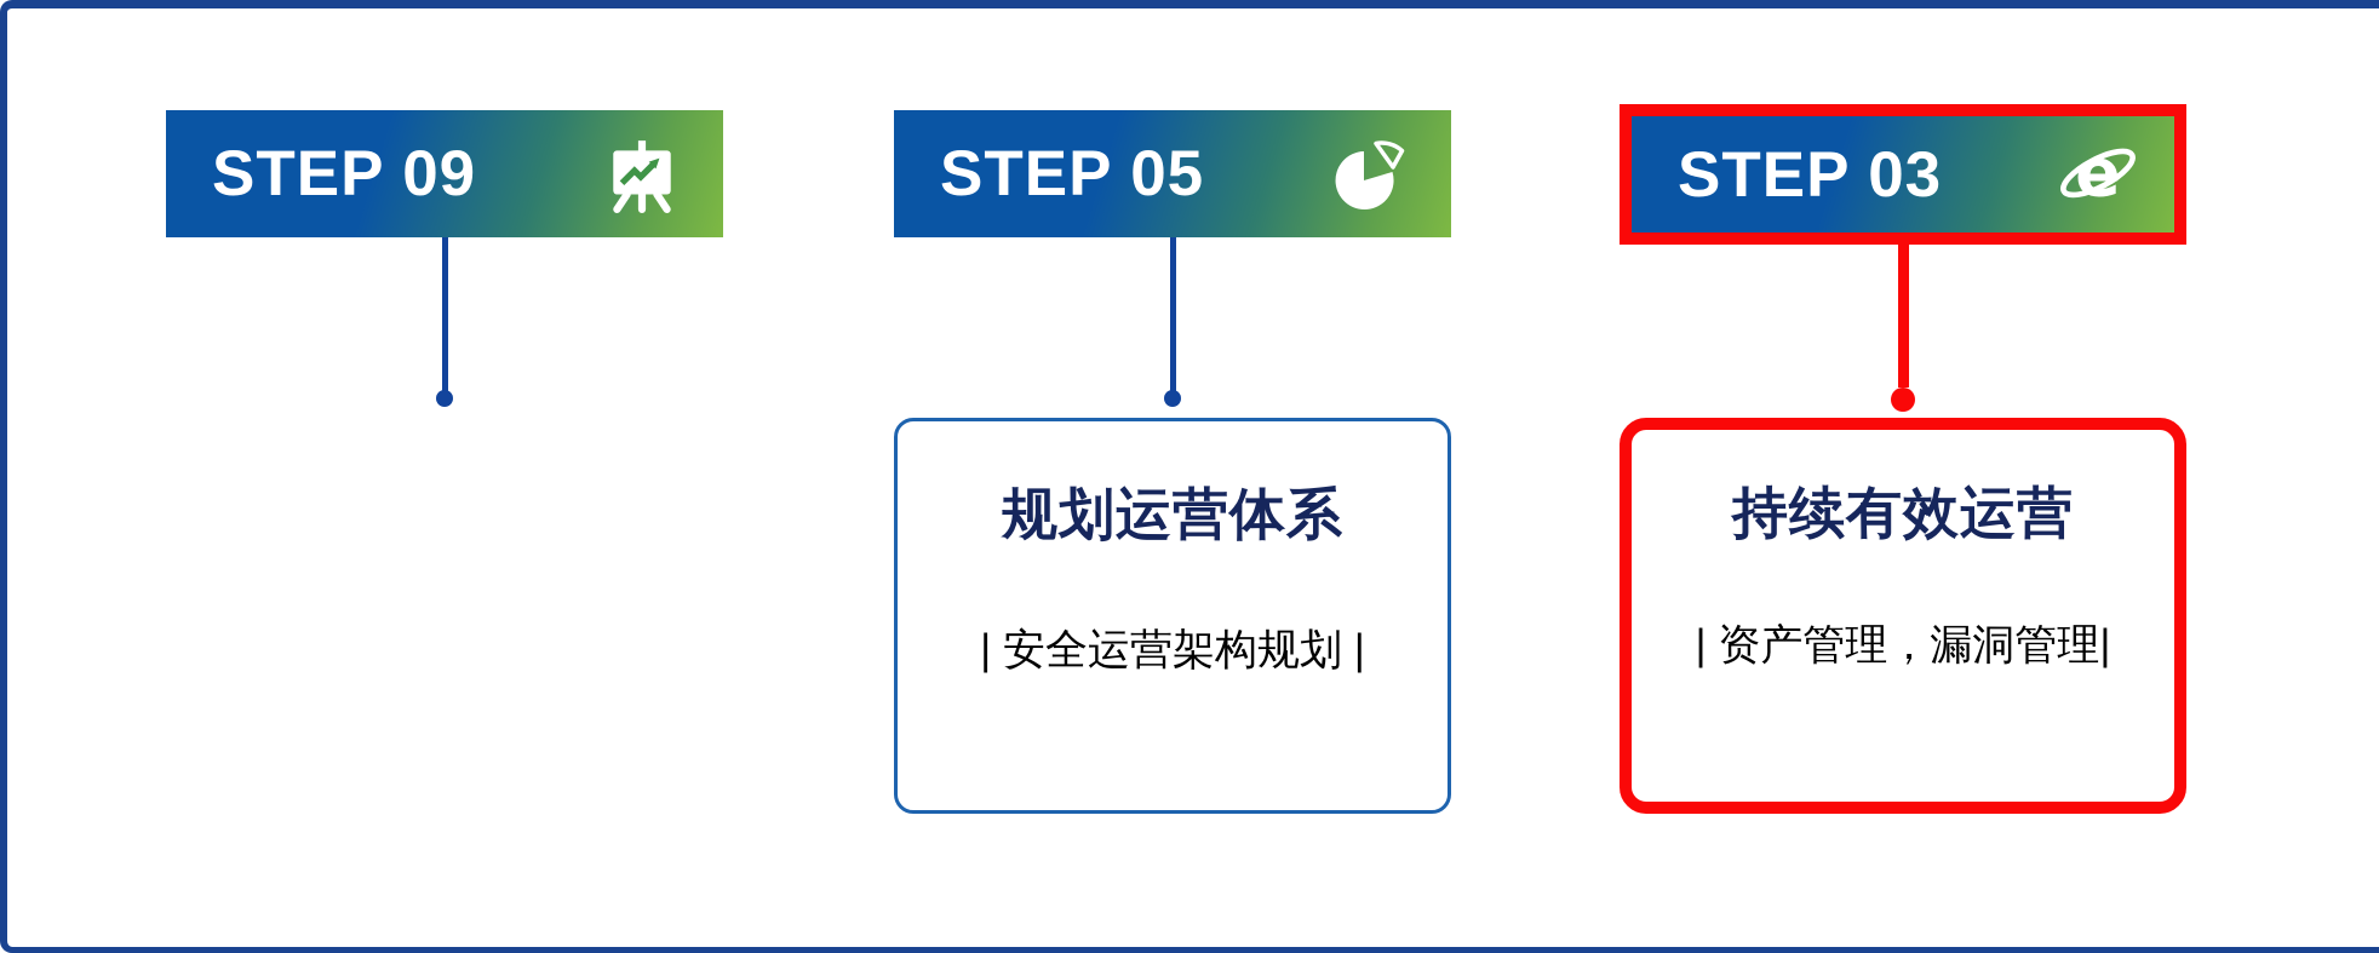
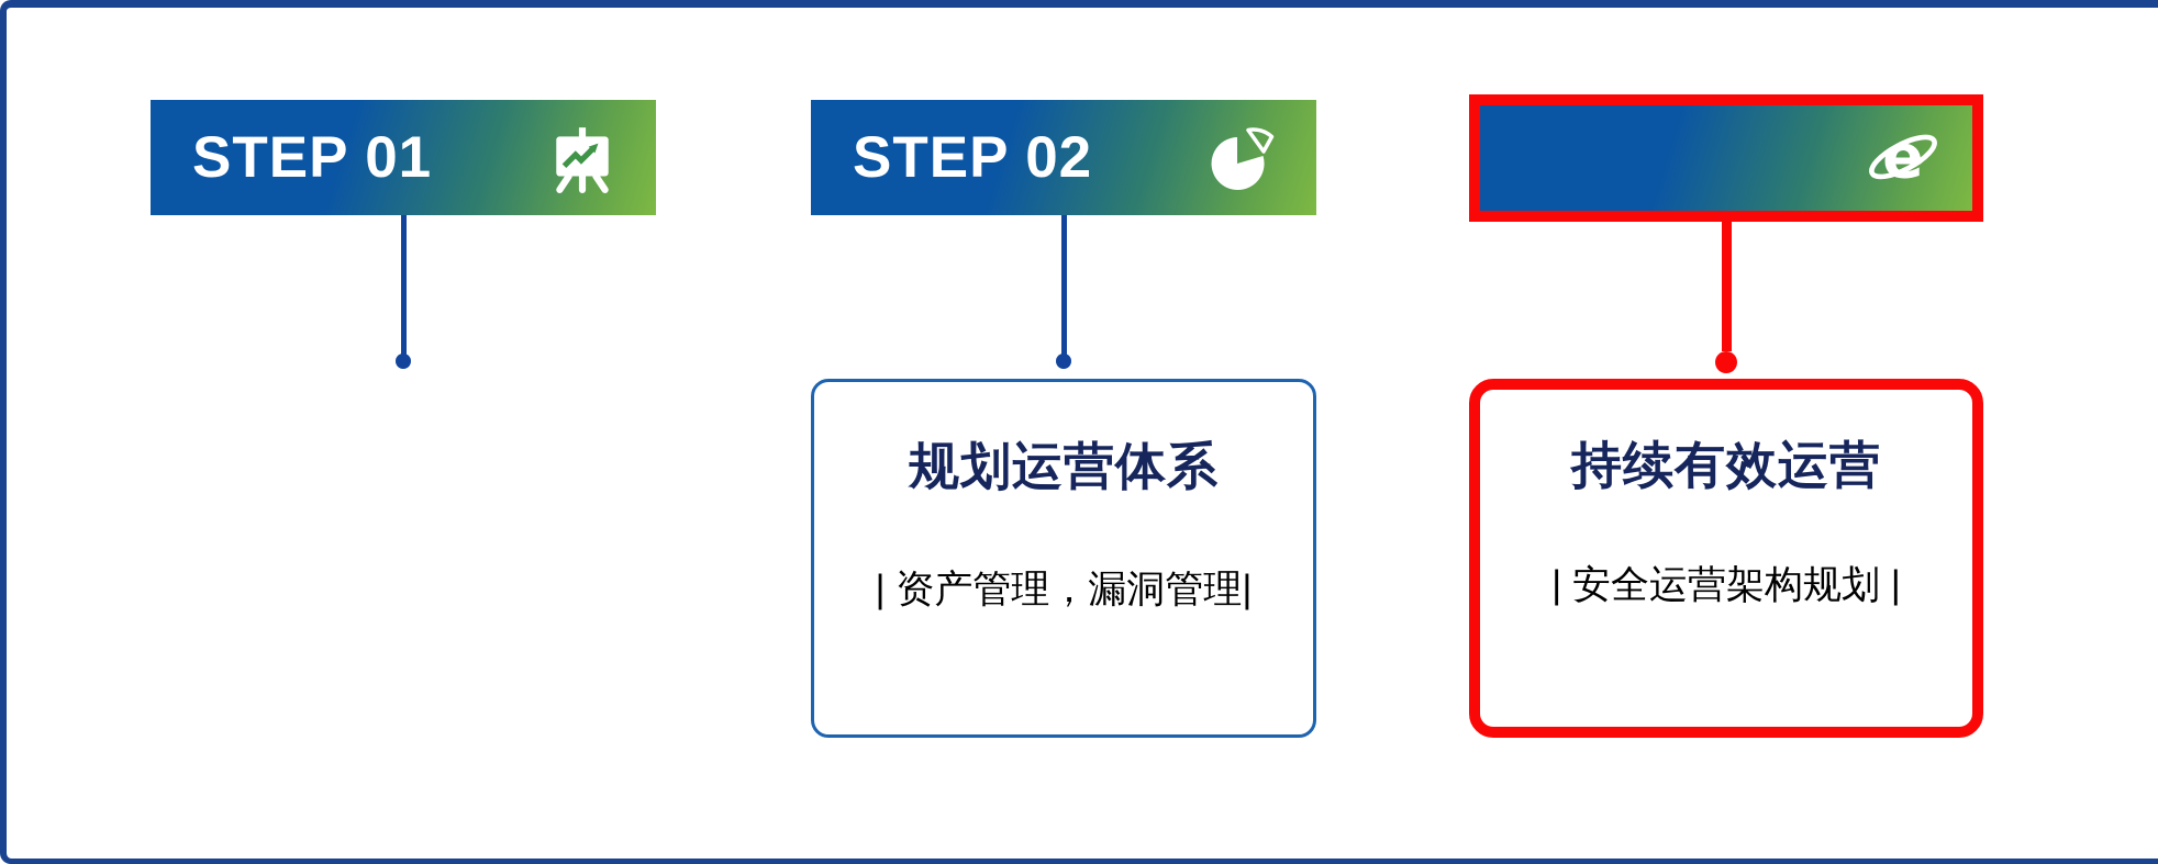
- STEP 09
+ STEP 01
- STEP 05
+ STEP 02
  规划运营体系
- | 安全运营架构规划 |
+ | 资产管理，漏洞管理|
- STEP 03
  e
  持续有效运营
- | 资产管理，漏洞管理|
+ | 安全运营架构规划 |
